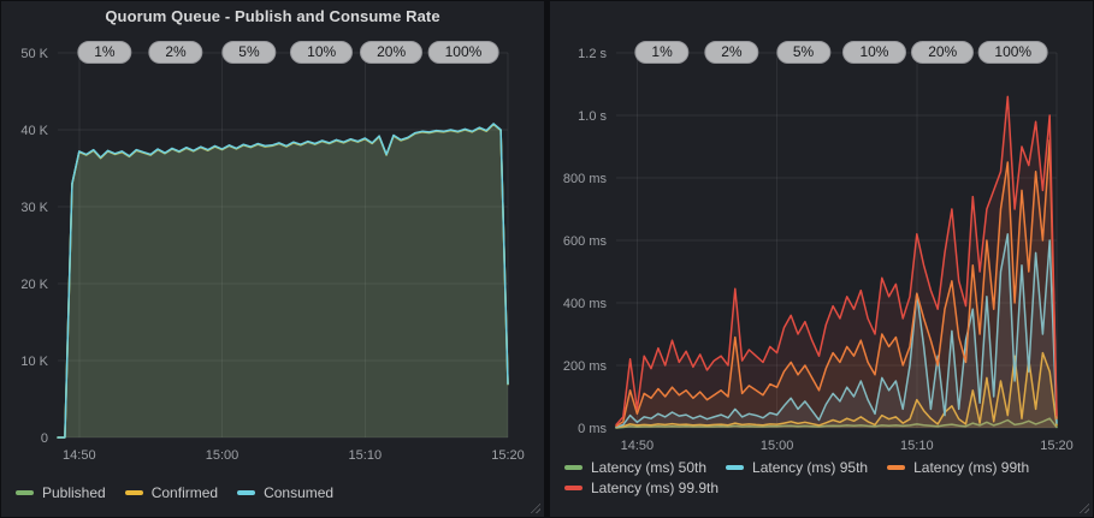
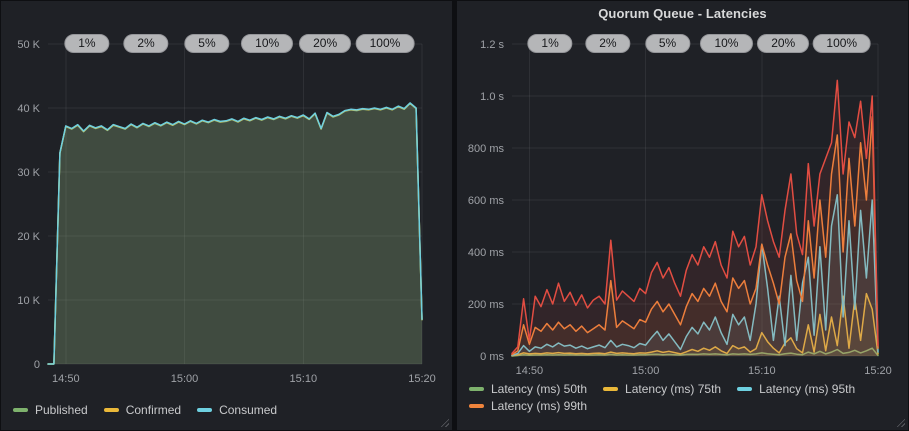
- Quorum Queue - Publish and Consume Rate
  50 K
  40 K
  30 K
  20 K
  10 K
  0
  14:50
  15:00
  15:10
  15:20
  1%
  2%
  5%
  10%
  20%
  100%
  Published
  Confirmed
  Consumed
+ Quorum Queue - Latencies
  1.2 s
  1.0 s
  800 ms
  600 ms
  400 ms
  200 ms
  0 ms
  14:50
  15:00
  15:10
  15:20
  1%
  2%
  5%
  10%
  20%
  100%
  Latency (ms) 50th
+ Latency (ms) 75th
  Latency (ms) 95th
  Latency (ms) 99th
- Latency (ms) 99.9th
